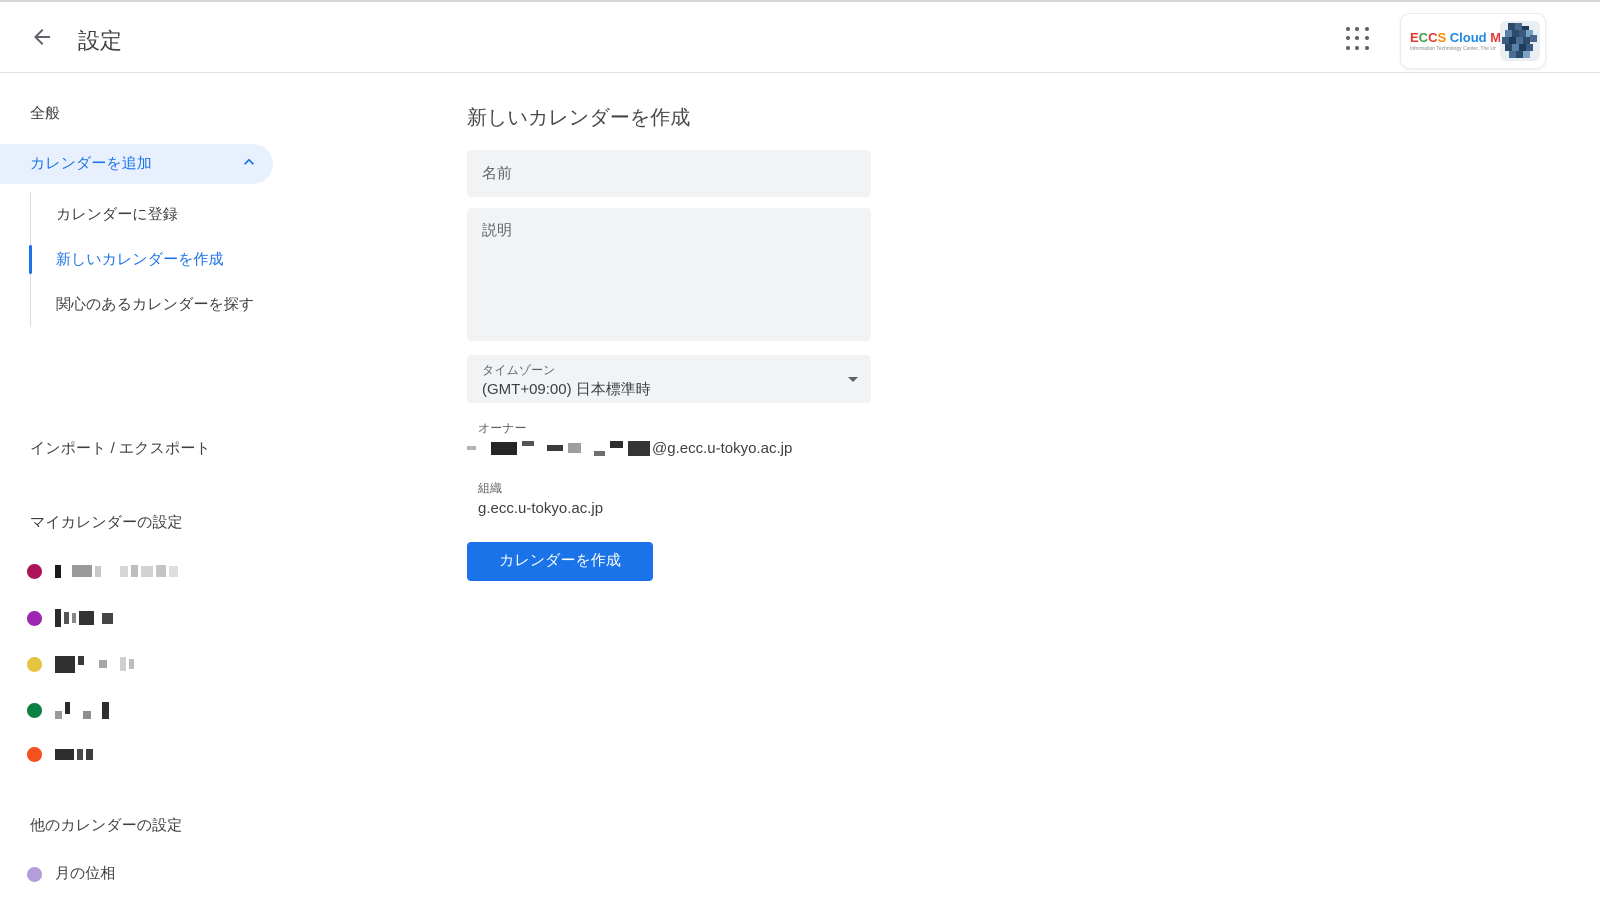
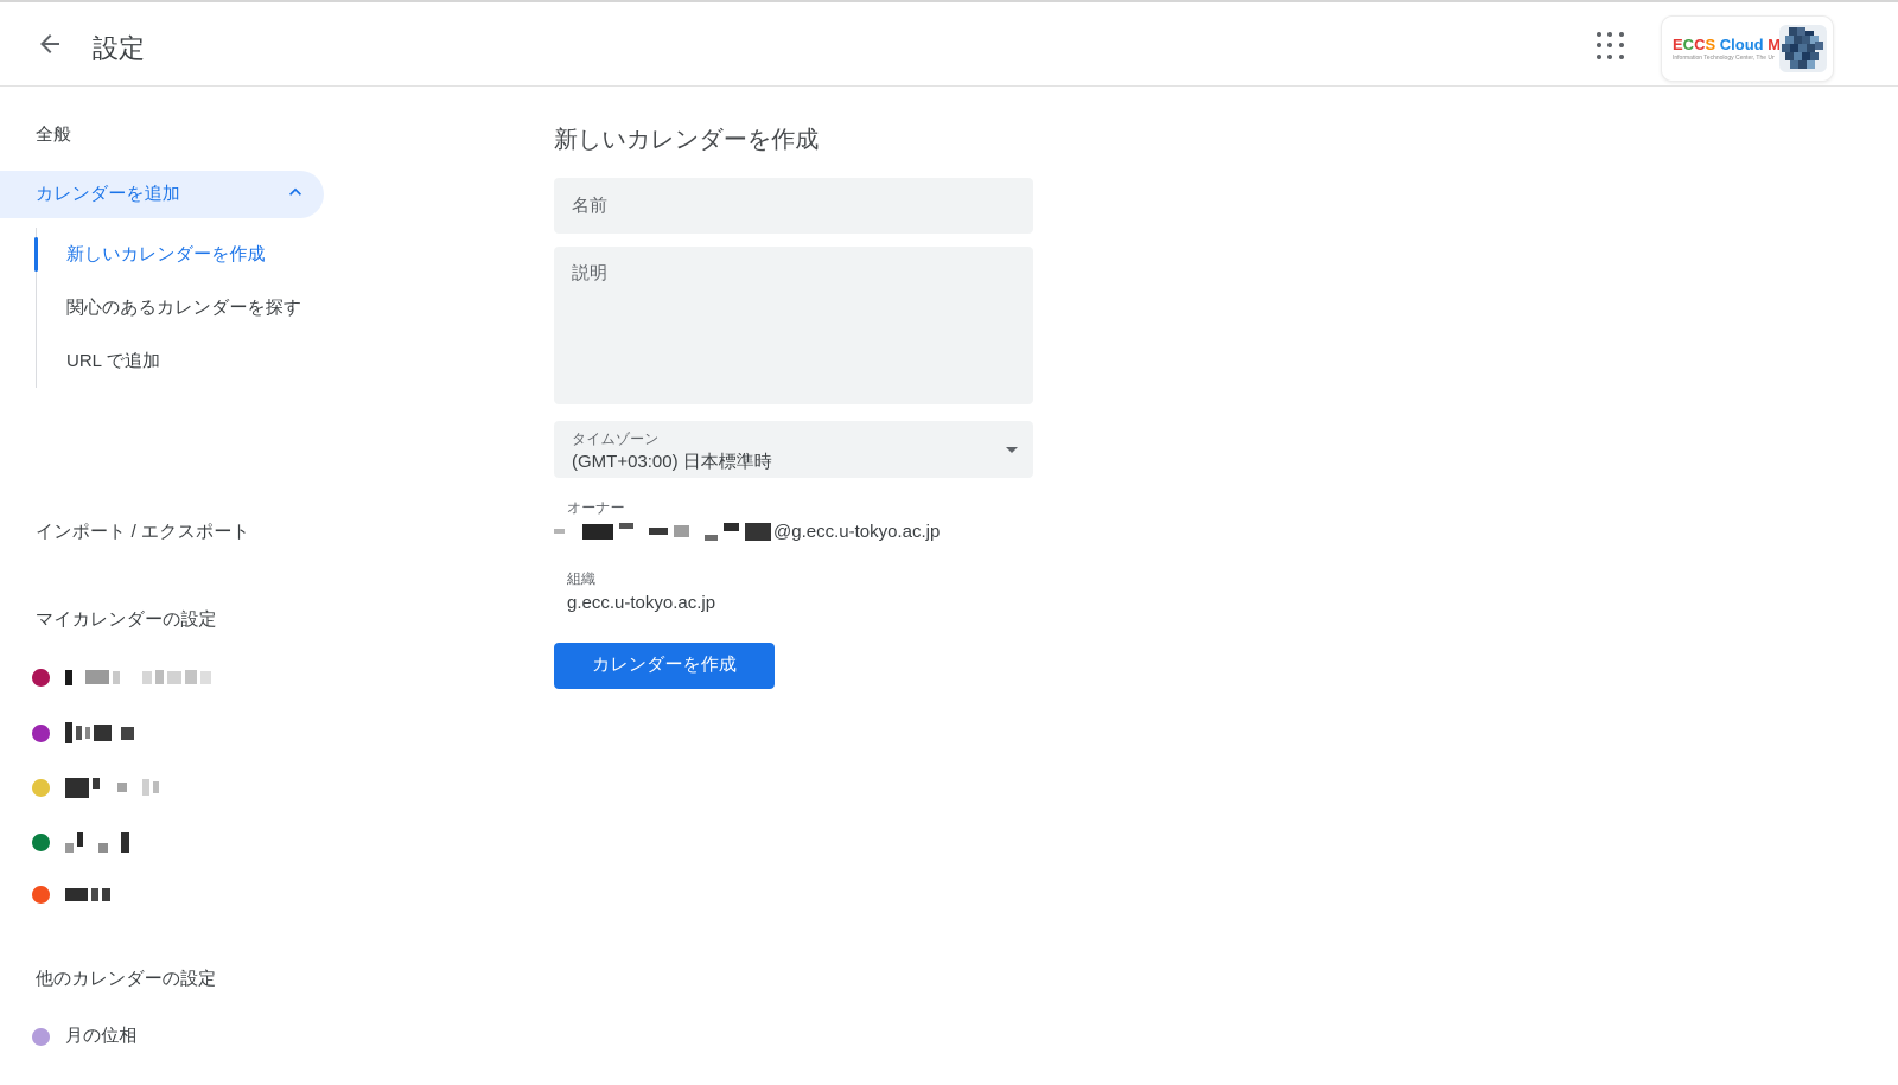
  設定
  ECCS Cloud M
  全般
  カレンダーを追加
- カレンダーに登録
  新しいカレンダーを作成
  関心のあるカレンダーを探す
+ URL で追加
  インポート / エクスポート
  マイカレンダーの設定
  他のカレンダーの設定
  月の位相
  新しいカレンダーを作成
  名前
  説明
  タイムゾーン
- (GMT+09:00) 日本標準時
+ (GMT+03:00) 日本標準時
  オーナー
  @g.ecc.u-tokyo.ac.jp
  組織
  g.ecc.u-tokyo.ac.jp
  カレンダーを作成
